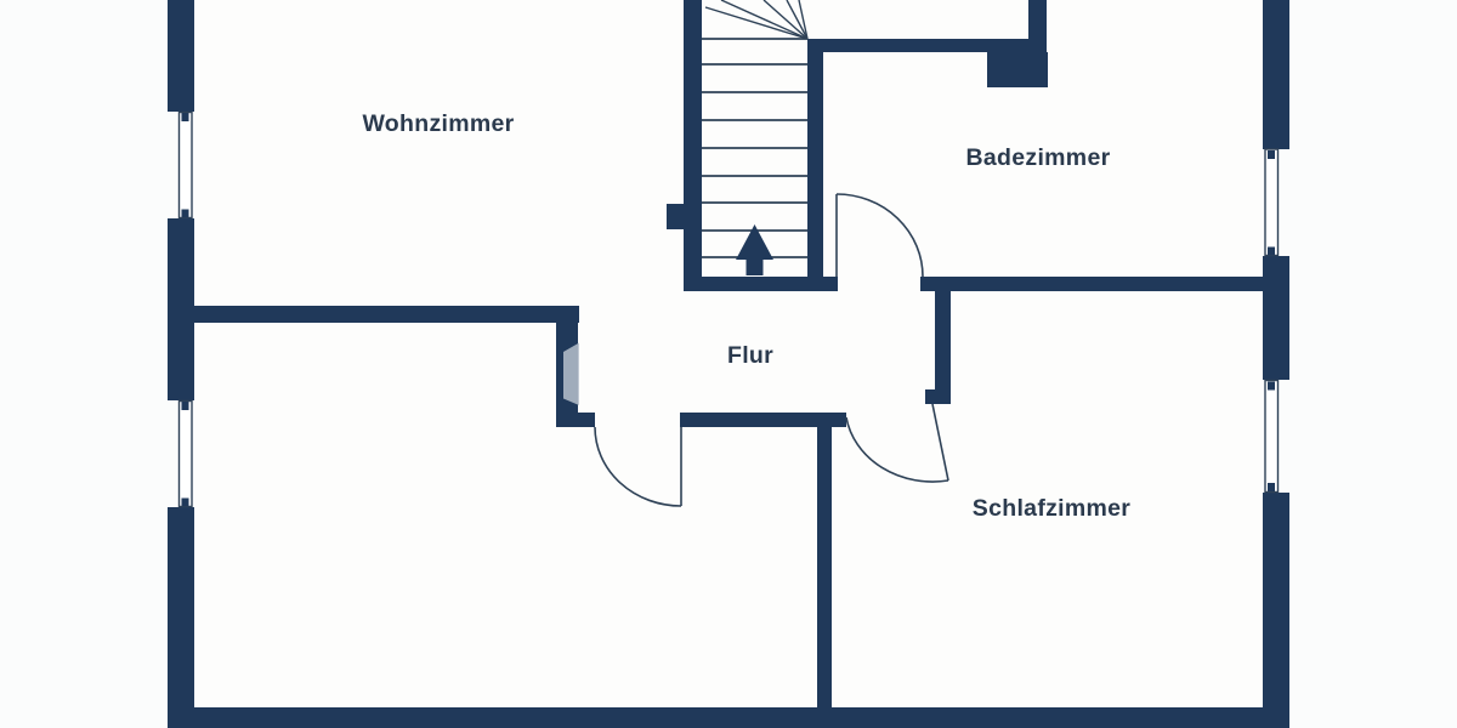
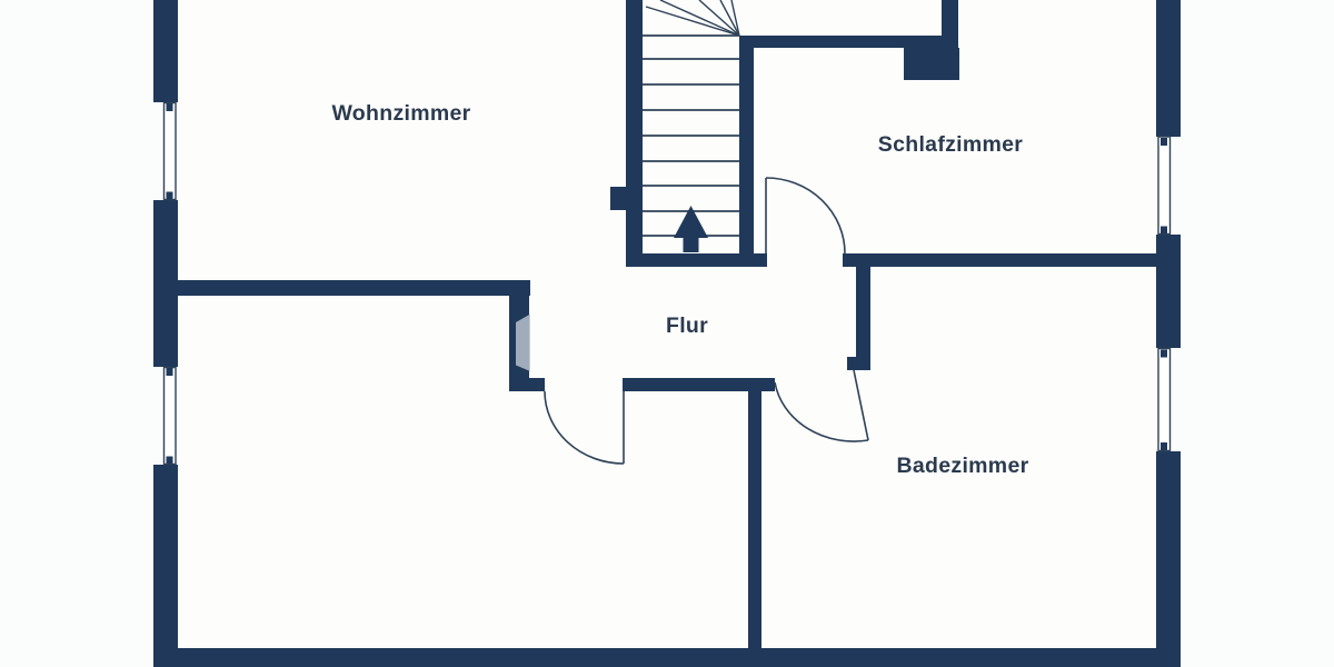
  Wohnzimmer
- Badezimmer
+ Schlafzimmer
  Flur
- Schlafzimmer
+ Badezimmer
